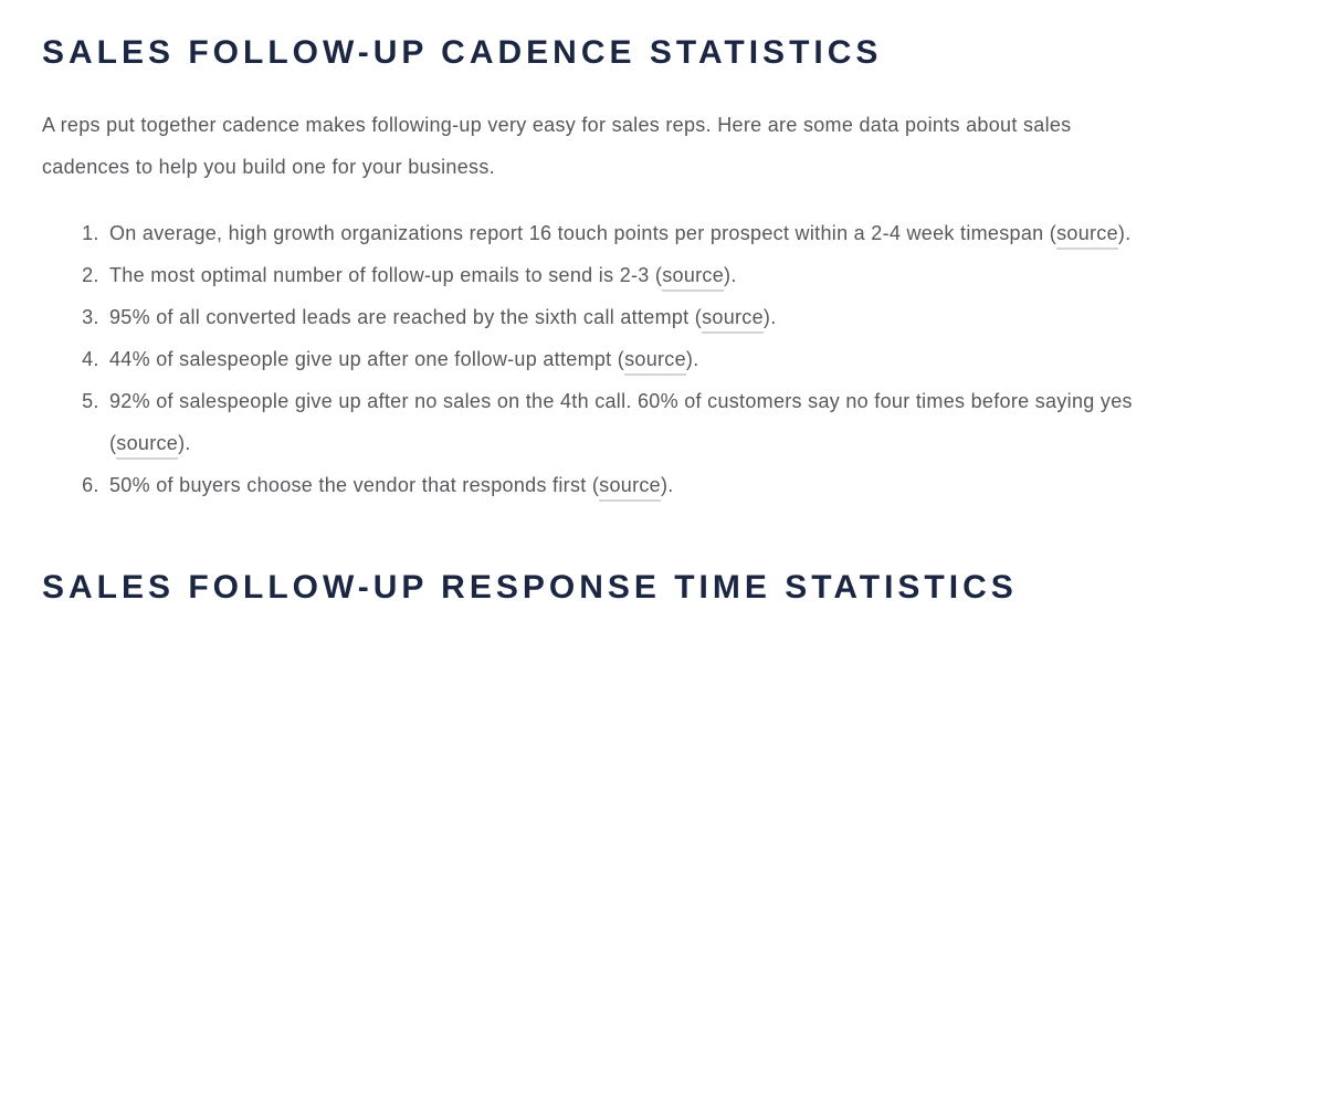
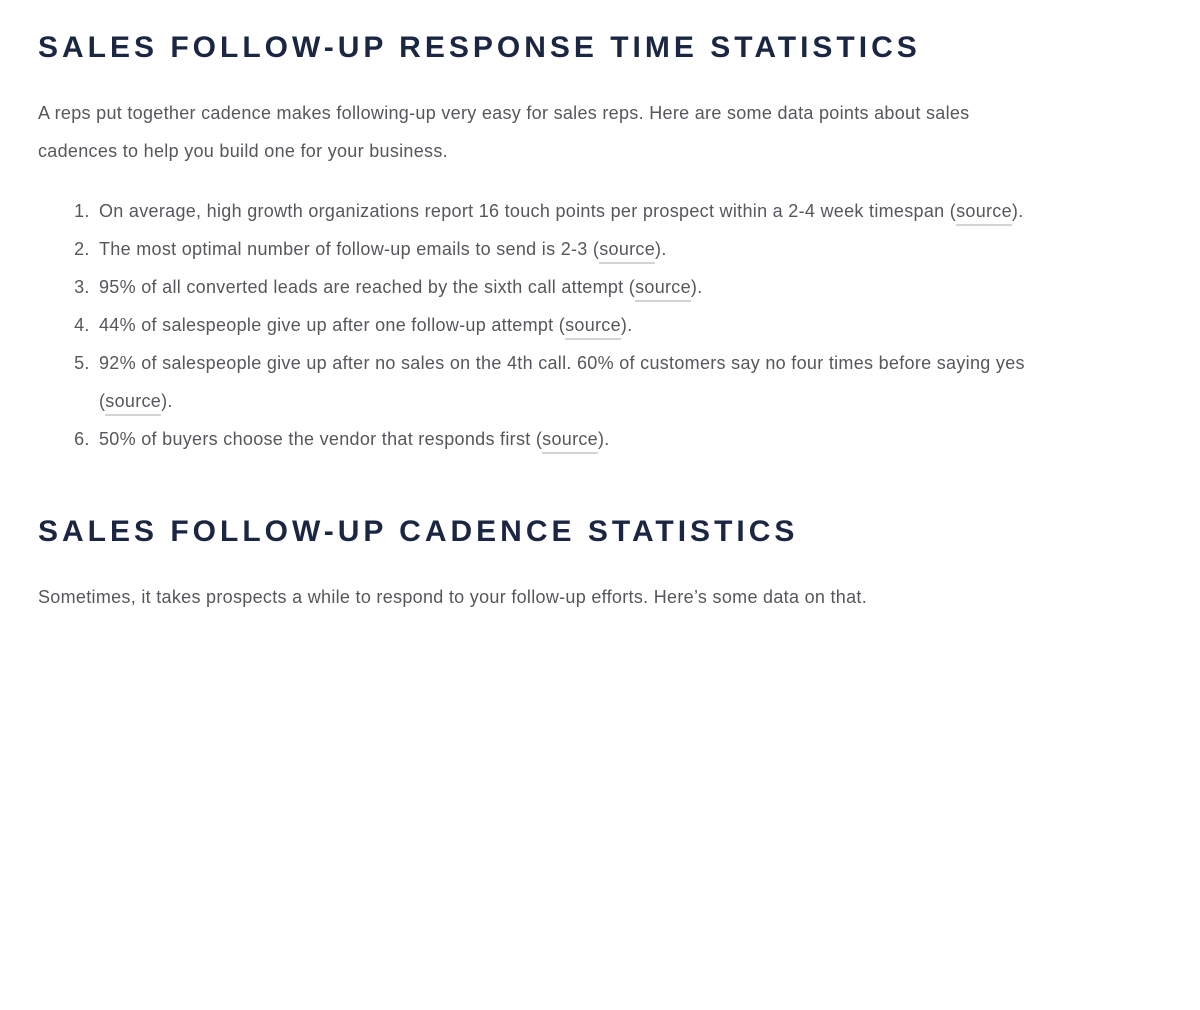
- SALES FOLLOW-UP CADENCE STATISTICS
+ SALES FOLLOW-UP RESPONSE TIME STATISTICS
  A reps put together cadence makes following-up very easy for sales reps. Here are some data points about sales cadences to help you build one for your business.
  On average, high growth organizations report 16 touch points per prospect within a 2-4 week timespan (source).
  The most optimal number of follow-up emails to send is 2-3 (source).
  95% of all converted leads are reached by the sixth call attempt (source).
  44% of salespeople give up after one follow-up attempt (source).
  92% of salespeople give up after no sales on the 4th call. 60% of customers say no four times before saying yes (source).
  50% of buyers choose the vendor that responds first (source).
- SALES FOLLOW-UP RESPONSE TIME STATISTICS
+ SALES FOLLOW-UP CADENCE STATISTICS
+ Sometimes, it takes prospects a while to respond to your follow-up efforts. Here’s some data on that.
